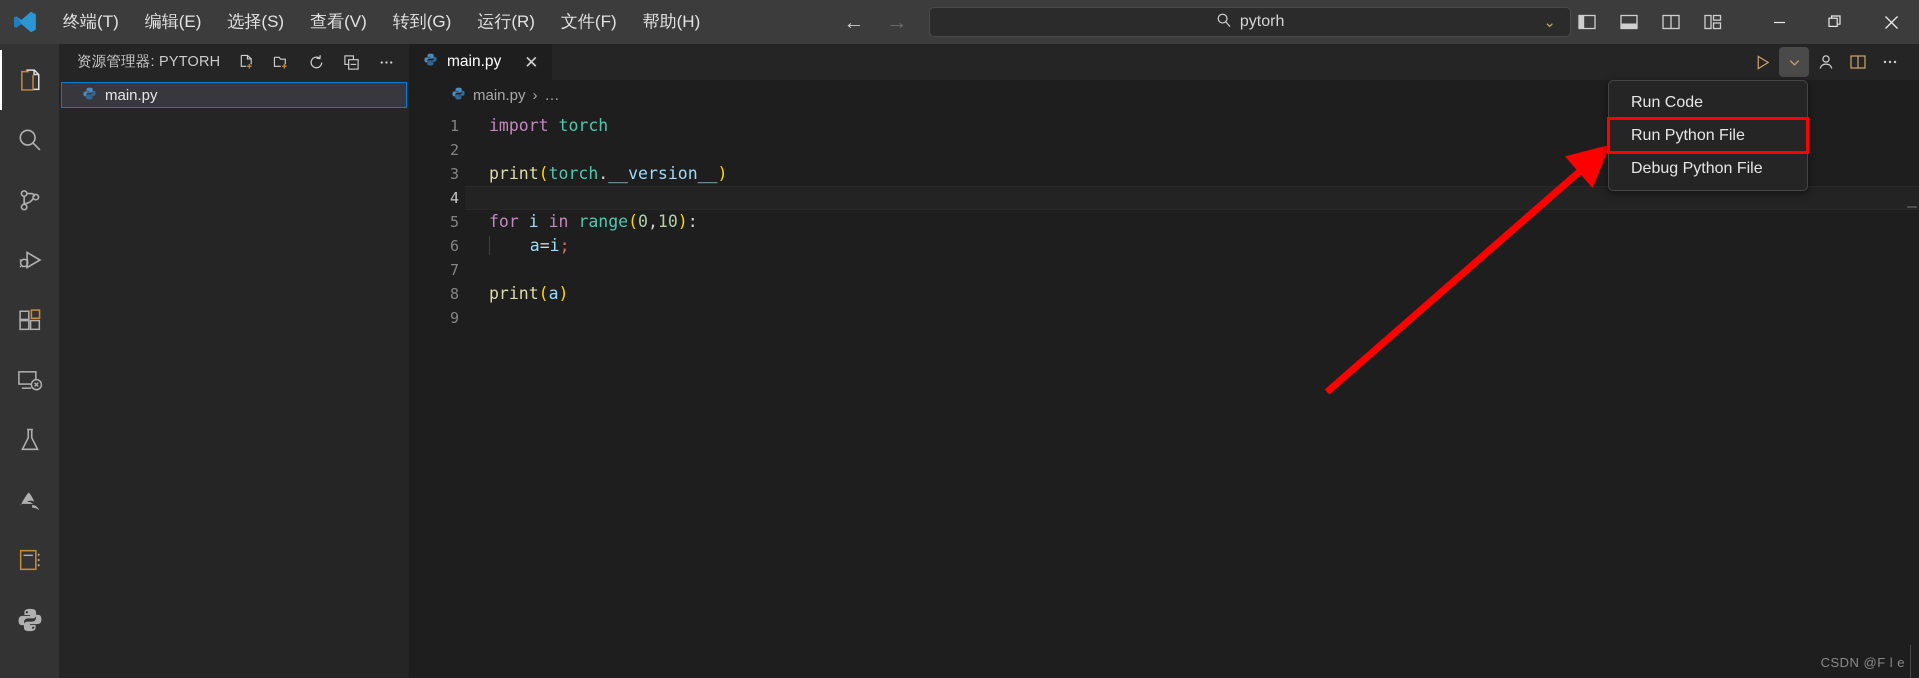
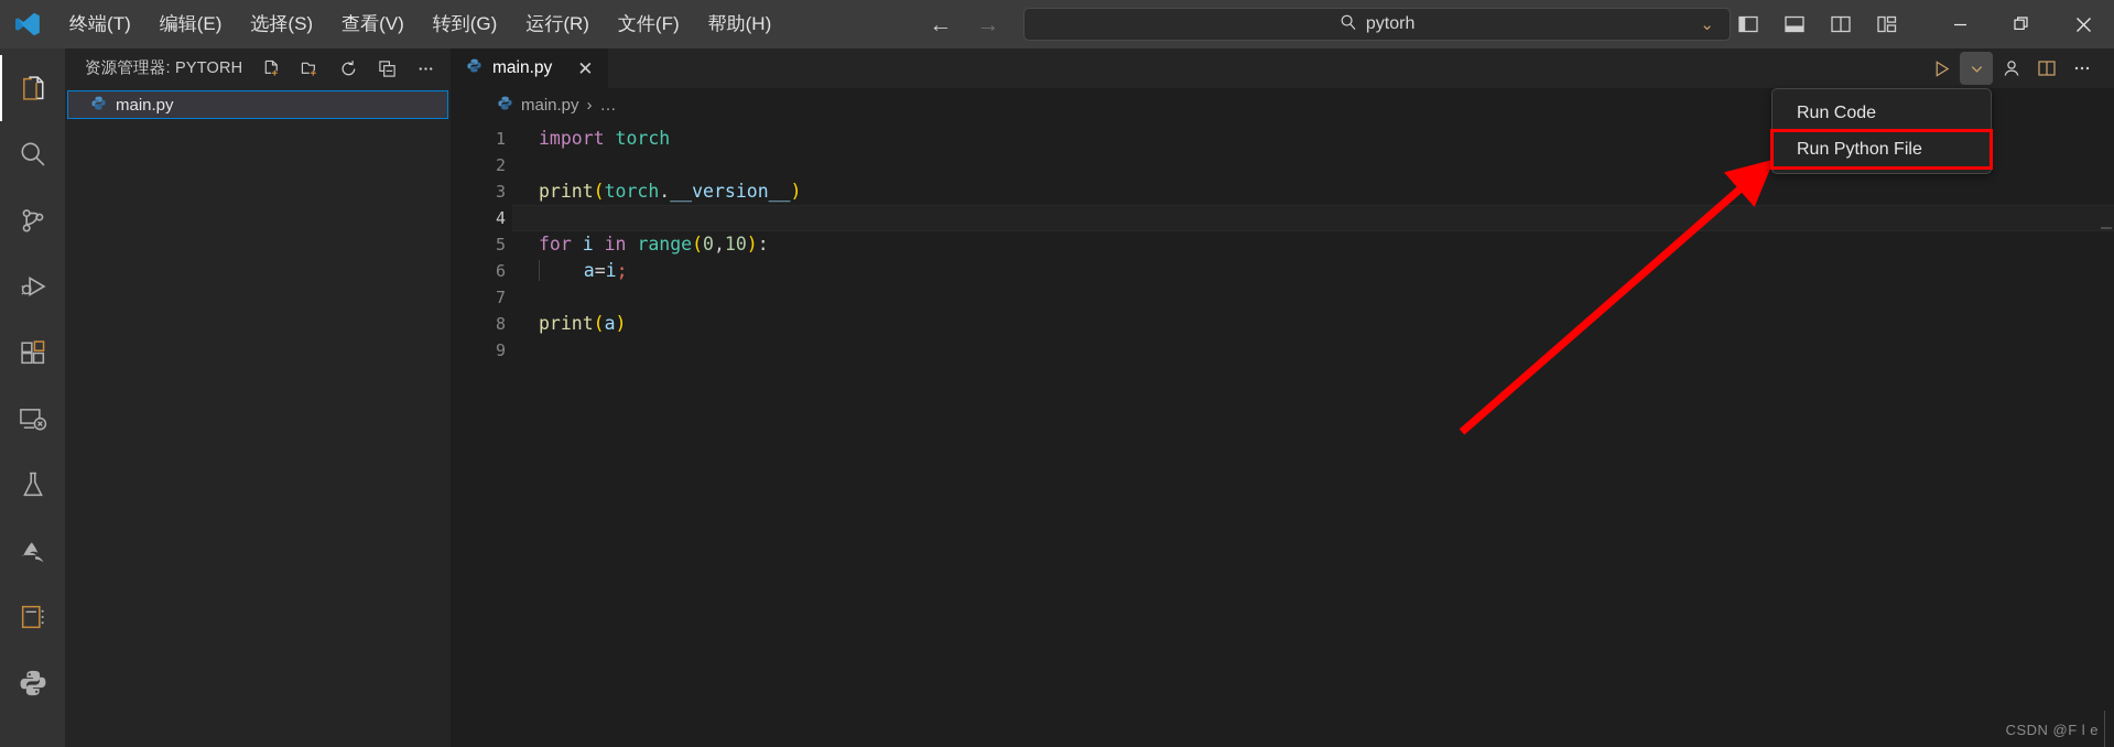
  终端(T)
  编辑(E)
  选择(S)
  查看(V)
  转到(G)
  运行(R)
  文件(F)
  帮助(H)
  ←
  →
  pytorh
  ⌄
  资源管理器: PYTORH
  main.py
  main.py
  ✕
  main.py
  ›
  …
  1
  2
  3
  4
  5
  6
  7
  8
  9
  import torch
  print(torch.__version__)
  for i in range(0,10):
  a=i;
  print(a)
  Run Code
  Run Python File
- Debug Python File
  CSDN @F l e
